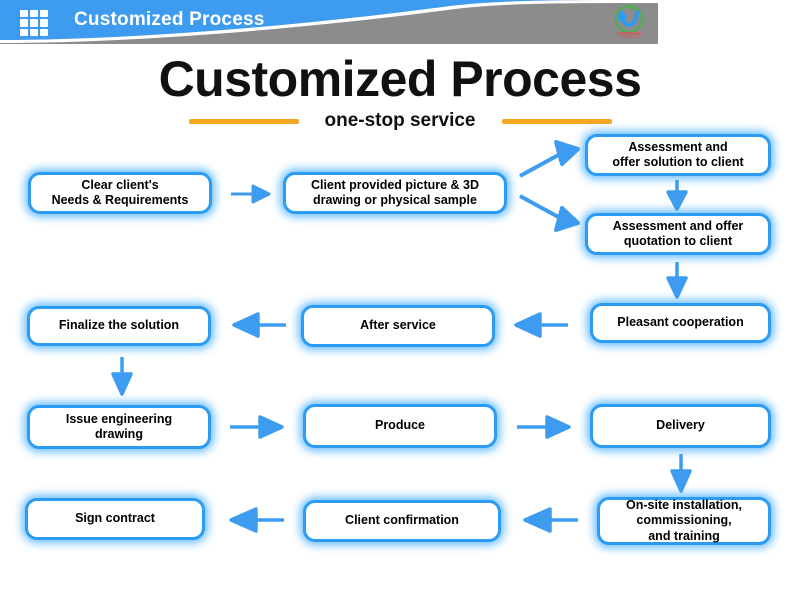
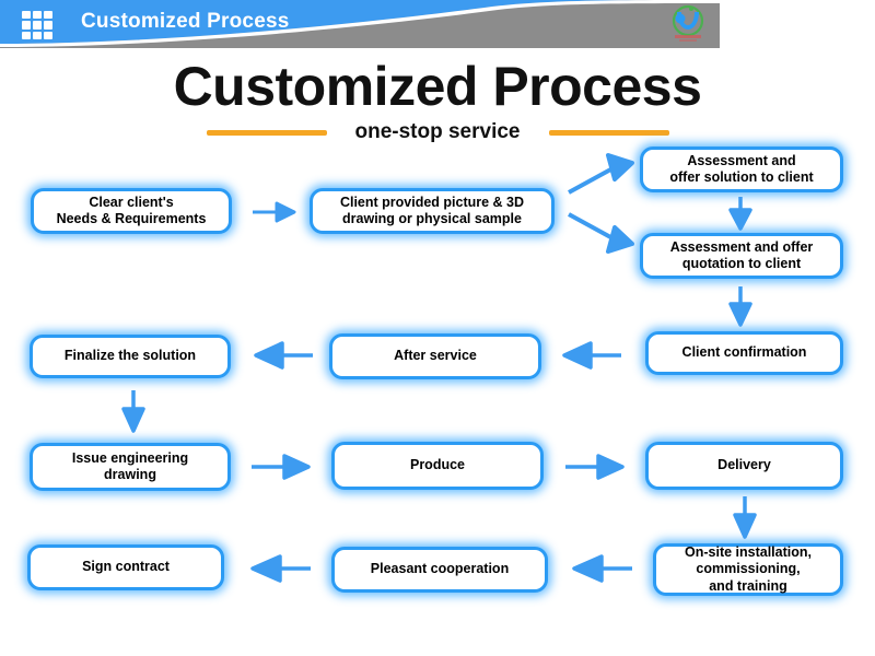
  Customized Process
  Customized Process
  one-stop service
  Clear client's
  Needs & Requirements
  Client provided picture & 3D
  drawing or physical sample
  Assessment and
  offer solution to client
  Assessment and offer
  quotation to client
- Pleasant cooperation
+ Client confirmation
  After service
  Finalize the solution
  Issue engineering
  drawing
  Produce
  Delivery
  On-site installation,
  commissioning,
  and training
- Client confirmation
+ Pleasant cooperation
  Sign contract
